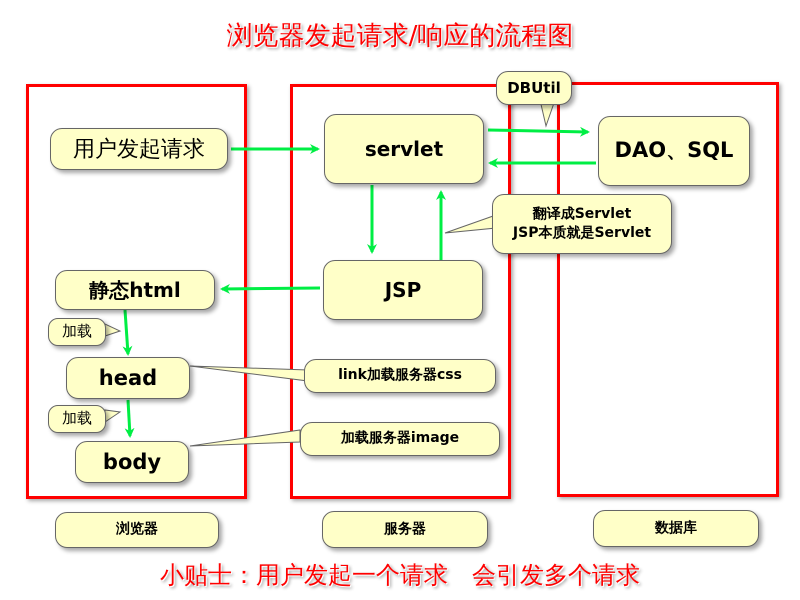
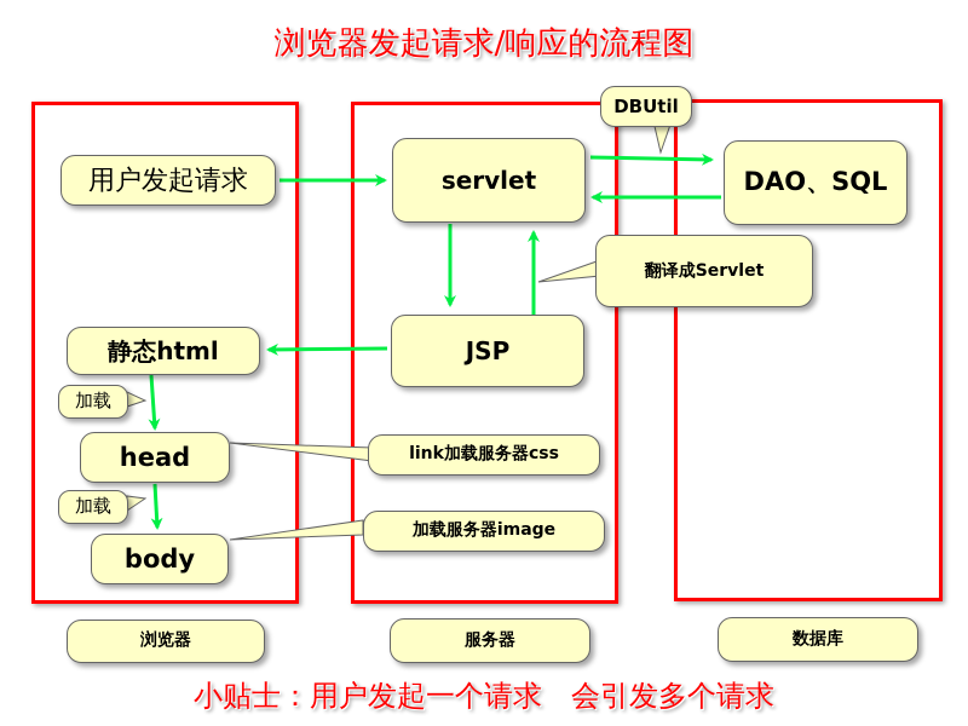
  浏览器发起请求/响应的流程图
  用户发起请求
  静态html
  加载
  head
  加载
  body
  servlet
  JSP
  翻译成Servlet
- JSP本质就是Servlet
  link加载服务器css
  加载服务器image
  DAO、SQL
  DBUtil
  浏览器
  服务器
  数据库
  小贴士：用户发起一个请求 会引发多个请求
